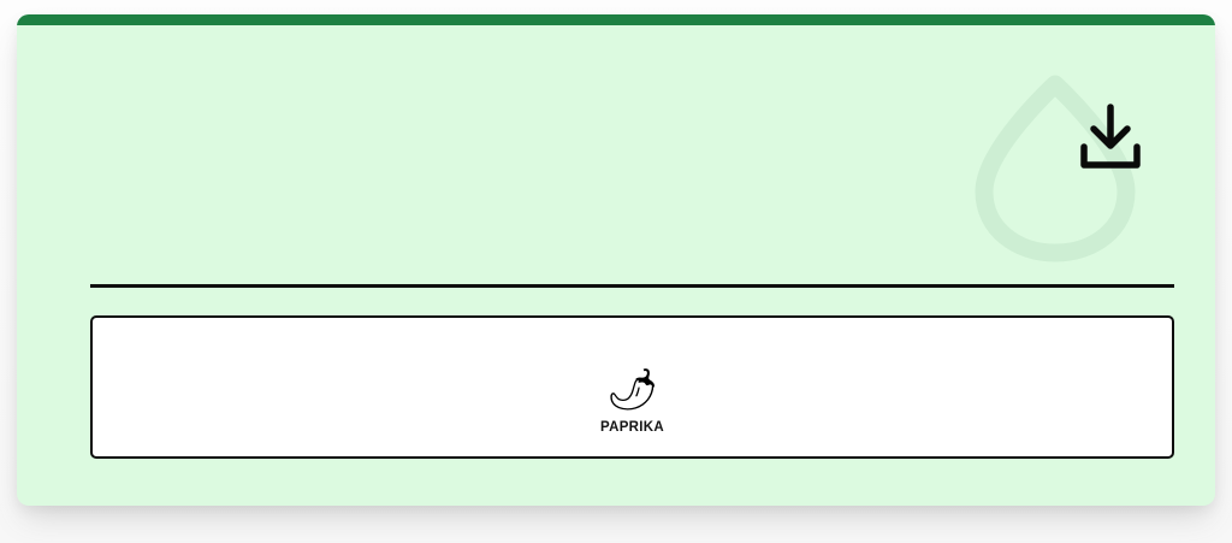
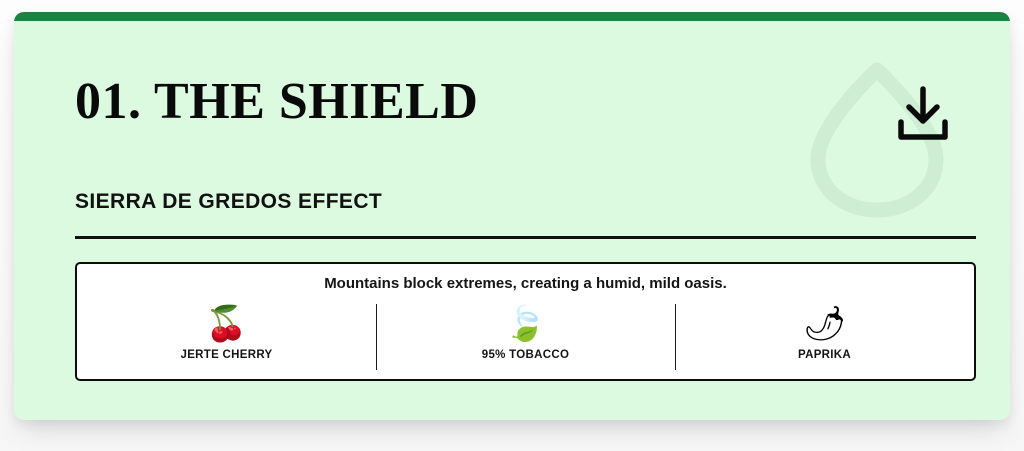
+ 01. THE SHIELD
+ SIERRA DE GREDOS EFFECT
+ Mountains block extremes, creating a humid, mild oasis.
+ 🍒
+ JERTE CHERRY
+ 🍃
+ 95% TOBACCO
  🌶
  PAPRIKA
